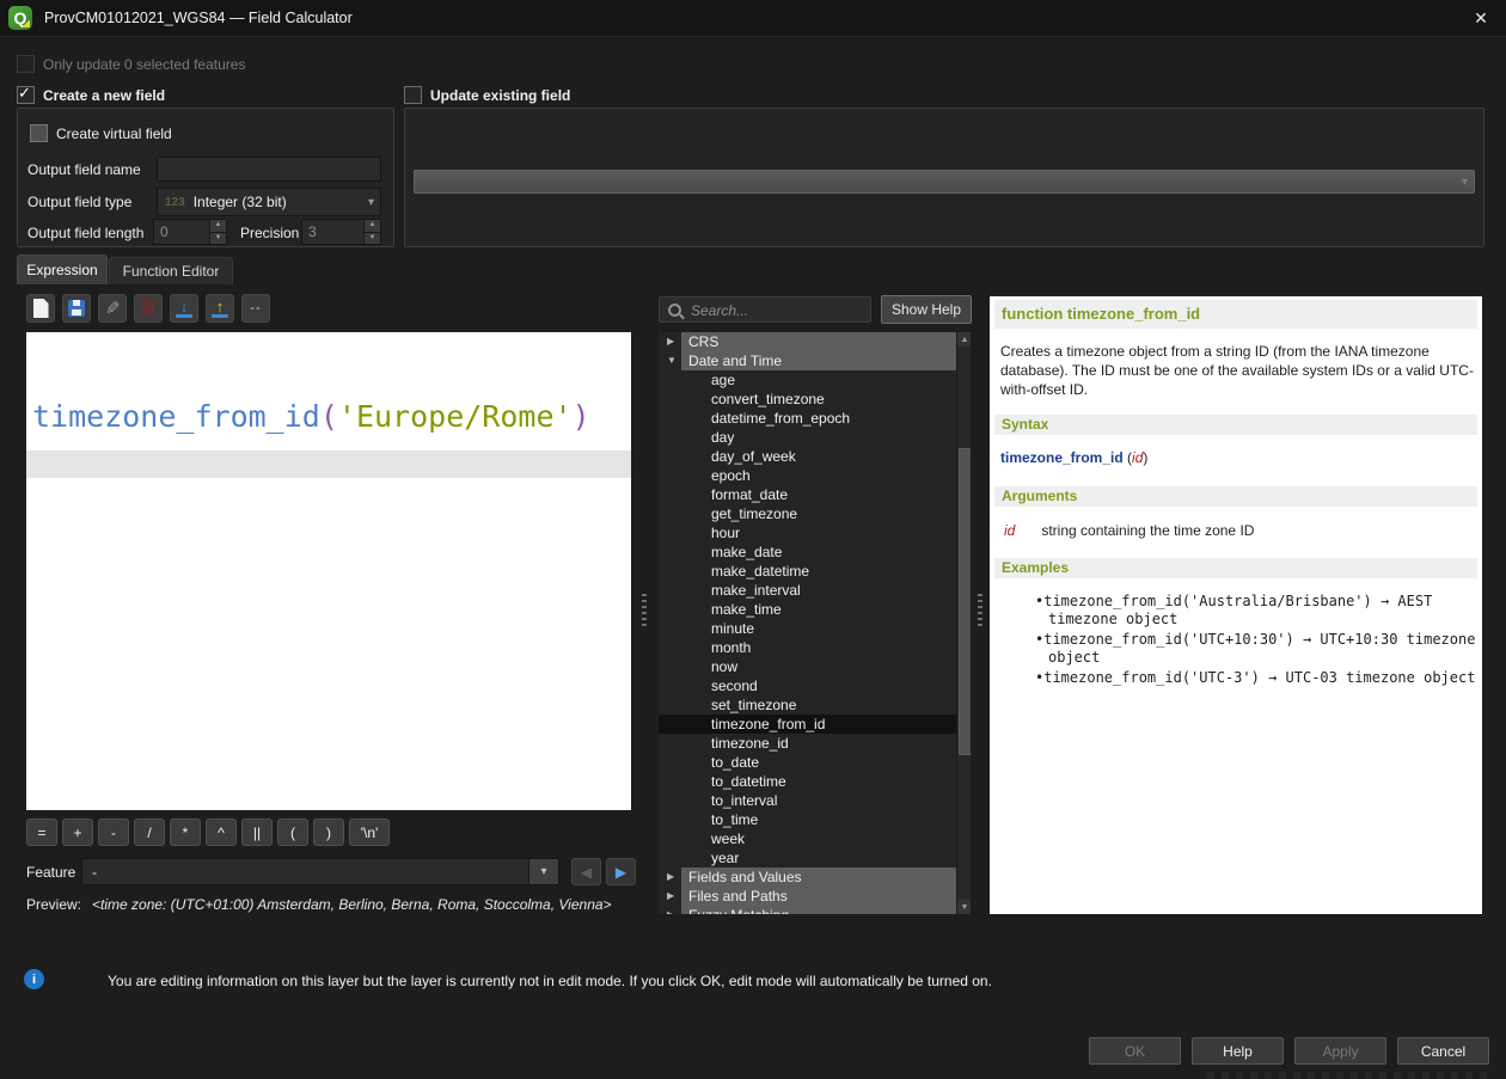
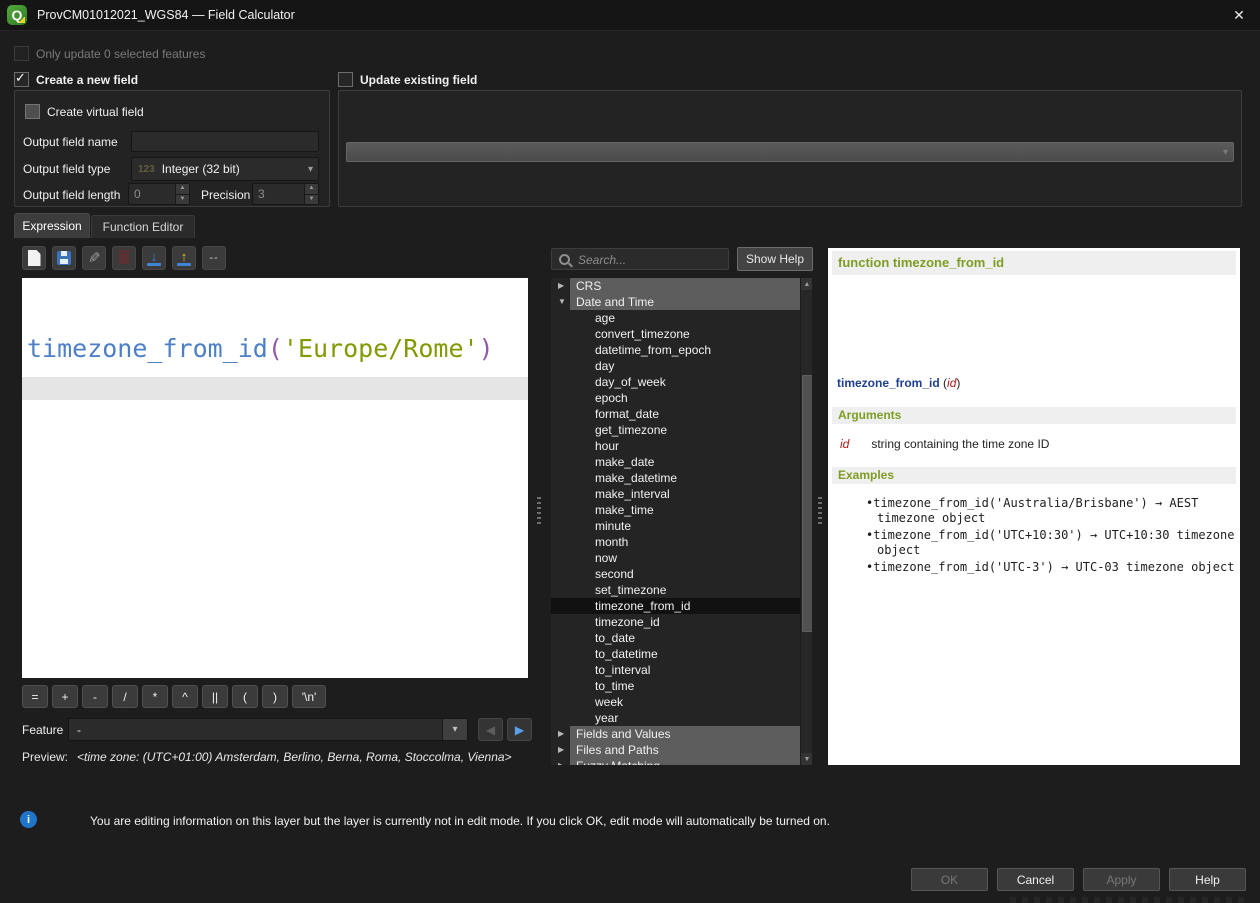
  Q
  ProvCM01012021_WGS84 — Field Calculator
  ✕
  Only update 0 selected features
  ✓
  Create a new field
  Update existing field
  Create virtual field
  Output field name
  Output field type
  123
  Integer (32 bit)
  ▾
  Output field length
  0
  Precision
  3
  ▾
  Expression
  Function Editor
  ↓
  ↑
  --
  timezone_from_id('Europe/Rome')
  =
  +
  -
  /
  *
  ^
  ||
  (
  )
  '\n'
  Feature
  -
  ▾
  ◀
  ▶
  Preview: <time zone: (UTC+01:00) Amsterdam, Berlino, Berna, Roma, Stoccolma, Vienna>
  Search...
  Show Help
  ▶
  CRS
  ▼
  Date and Time
  age
  convert_timezone
  datetime_from_epoch
  day
  day_of_week
  epoch
  format_date
  get_timezone
  hour
  make_date
  make_datetime
  make_interval
  make_time
  minute
  month
  now
  second
  set_timezone
  timezone_from_id
  timezone_id
  to_date
  to_datetime
  to_interval
  to_time
  week
  year
  ▶
  Fields and Values
  ▶
  Files and Paths
  function timezone_from_id
- Creates a timezone object from a string ID (from the IANA timezone database). The ID must be one of the available system IDs or a valid UTC-with-offset ID.
- Syntax
  timezone_from_id (id)
  Arguments
  id string containing the time zone ID
  Examples
  •timezone_from_id('Australia/Brisbane') → AEST timezone object
  •timezone_from_id('UTC+10:30') → UTC+10:30 timezone object
  •timezone_from_id('UTC-3') → UTC-03 timezone object
  i
  You are editing information on this layer but the layer is currently not in edit mode. If you click OK, edit mode will automatically be turned on.
  OK
- Help
+ Cancel
  Apply
- Cancel
+ Help
